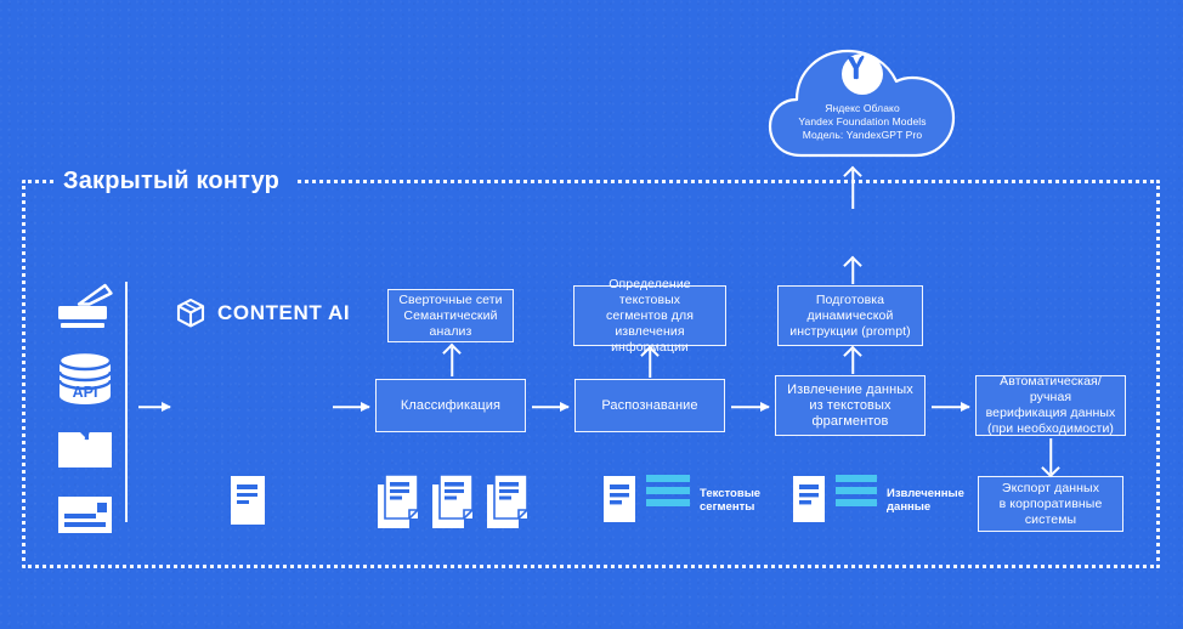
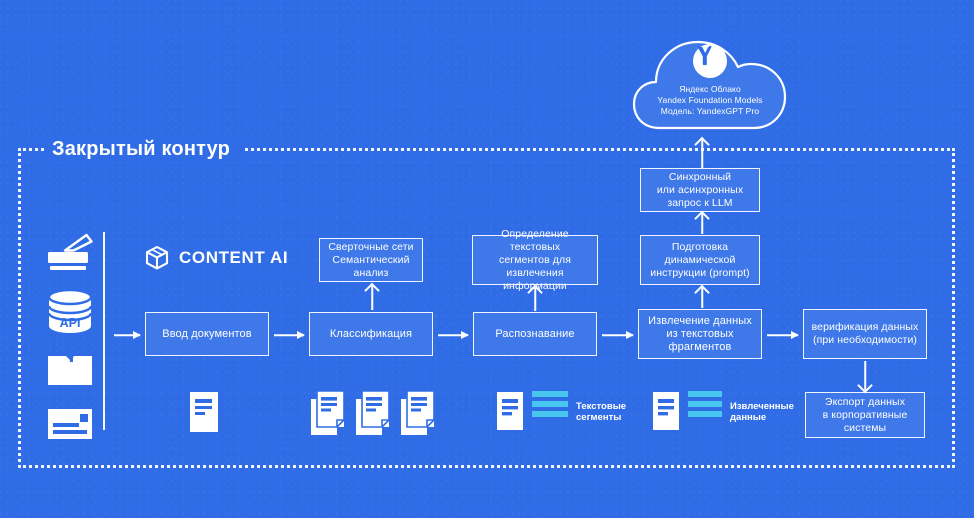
  Яндекс Облако
  Yandex Foundation Models
  Модель: YandexGPT Pro
  Закрытый контур
  API
  CONTENT AI
+ Ввод документов
  Классификация
  Распознавание
  Извлечение данных
  из текстовых
  фрагментов
- Автоматическая/ручная
  верификация данных
  (при необходимости)
  Сверточные сети
  Семантический анализ
  Определение текстовых
  сегментов для извлечения
  информации
  Подготовка
  динамической
  инструкции (prompt)
+ Синхронный
+ или асинхронных
+ запрос к LLM
  Экспорт данных
  в корпоративные
  системы
  Текстовые
  сегменты
  Извлеченные
  данные
